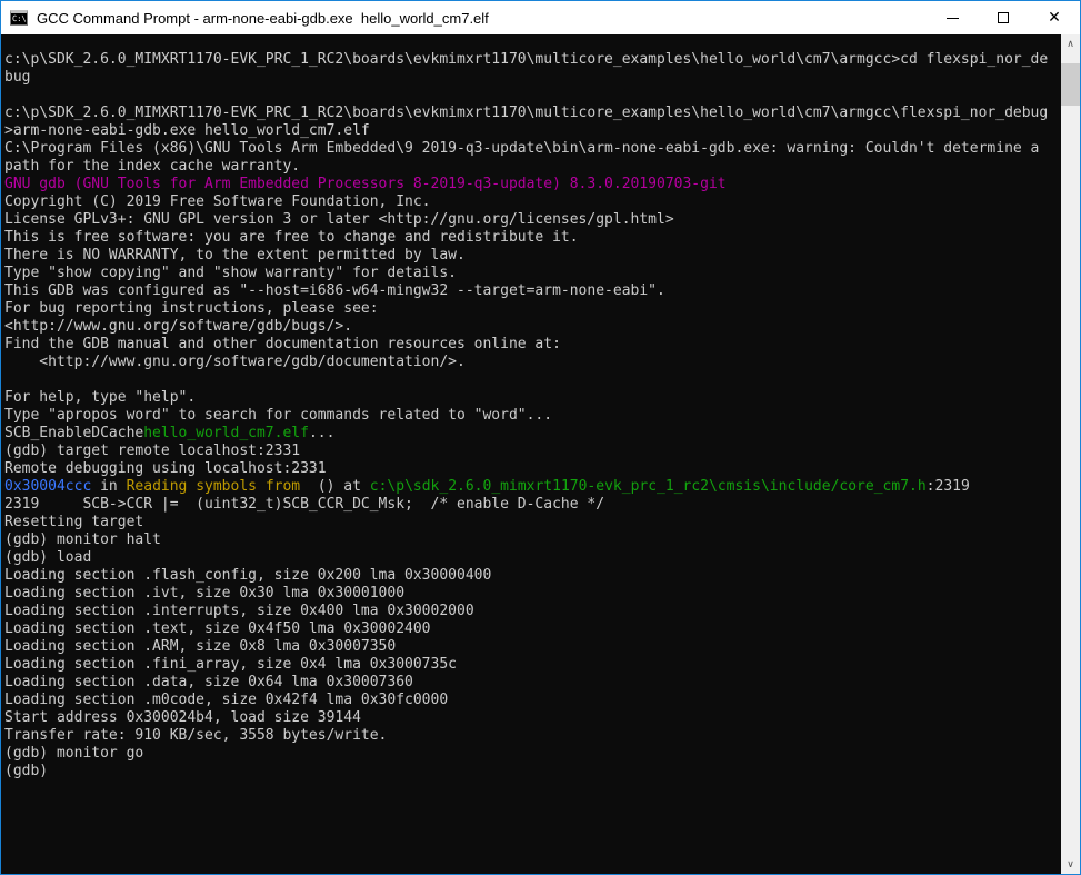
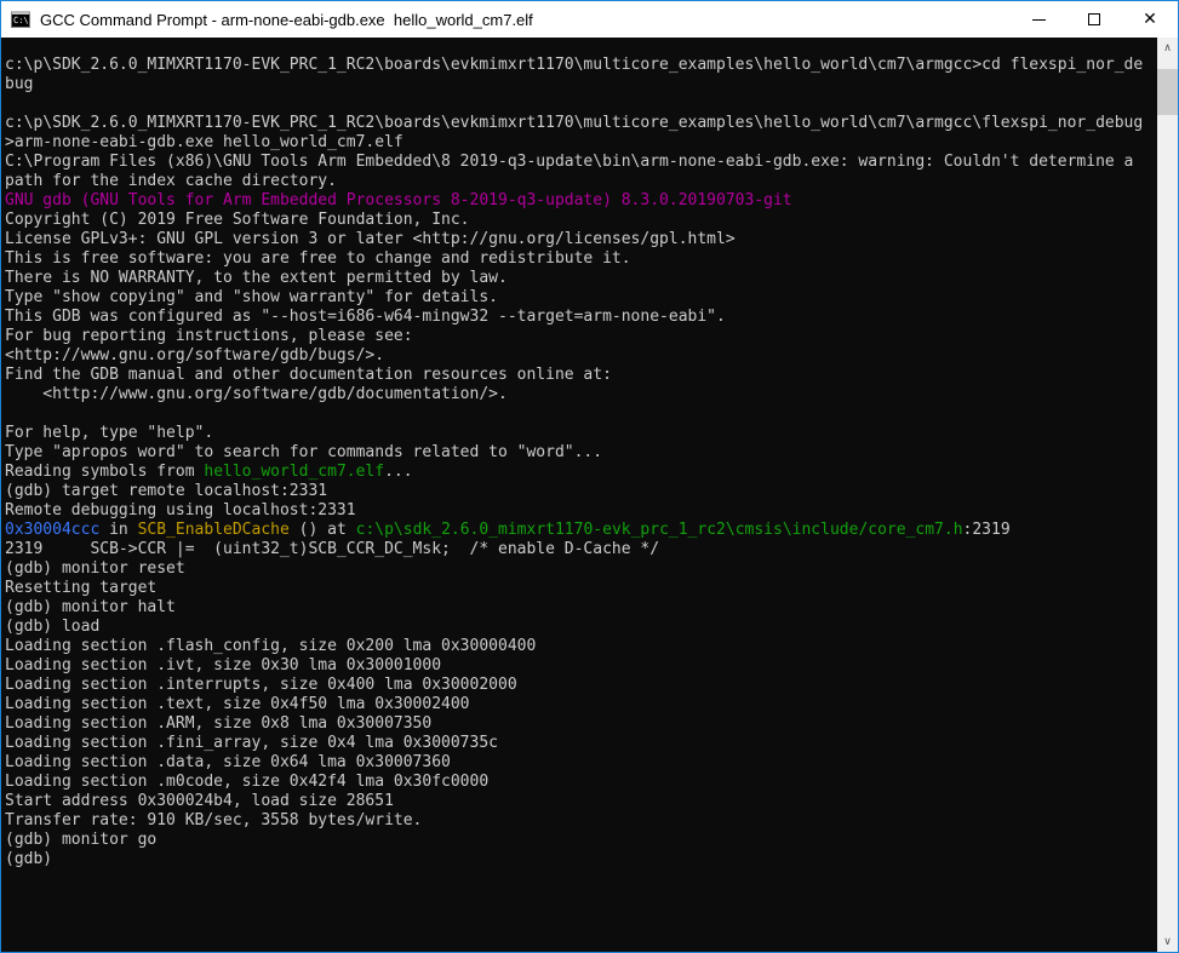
  C:\
  GCC Command Prompt - arm-none-eabi-gdb.exe hello_world_cm7.elf
  ✕
  c:\p\SDK_2.6.0_MIMXRT1170-EVK_PRC_1_RC2\boards\evkmimxrt1170\multicore_examples\hello_world\cm7\armgcc>cd flexspi_nor_de
  bug
  c:\p\SDK_2.6.0_MIMXRT1170-EVK_PRC_1_RC2\boards\evkmimxrt1170\multicore_examples\hello_world\cm7\armgcc\flexspi_nor_debug
  >arm-none-eabi-gdb.exe hello_world_cm7.elf
- C:\Program Files (x86)\GNU Tools Arm Embedded\9 2019-q3-update\bin\arm-none-eabi-gdb.exe: warning: Couldn't determine a
+ C:\Program Files (x86)\GNU Tools Arm Embedded\8 2019-q3-update\bin\arm-none-eabi-gdb.exe: warning: Couldn't determine a
- path for the index cache warranty.
+ path for the index cache directory.
  GNU gdb (GNU Tools for Arm Embedded Processors 8-2019-q3-update) 8.3.0.20190703-git
  Copyright (C) 2019 Free Software Foundation, Inc.
  License GPLv3+: GNU GPL version 3 or later <http://gnu.org/licenses/gpl.html>
  This is free software: you are free to change and redistribute it.
  There is NO WARRANTY, to the extent permitted by law.
  Type "show copying" and "show warranty" for details.
  This GDB was configured as "--host=i686-w64-mingw32 --target=arm-none-eabi".
  For bug reporting instructions, please see:
  <http://www.gnu.org/software/gdb/bugs/>.
  Find the GDB manual and other documentation resources online at:
  <http://www.gnu.org/software/gdb/documentation/>.
  For help, type "help".
  Type "apropos word" to search for commands related to "word"...
- SCB_EnableDCachehello_world_cm7.elf...
+ Reading symbols from hello_world_cm7.elf...
  (gdb) target remote localhost:2331
  Remote debugging using localhost:2331
- 0x30004ccc in Reading symbols from () at c:\p\sdk_2.6.0_mimxrt1170-evk_prc_1_rc2\cmsis\include/core_cm7.h:2319
+ 0x30004ccc in SCB_EnableDCache () at c:\p\sdk_2.6.0_mimxrt1170-evk_prc_1_rc2\cmsis\include/core_cm7.h:2319
  2319 SCB->CCR |= (uint32_t)SCB_CCR_DC_Msk; /* enable D-Cache */
+ (gdb) monitor reset
  Resetting target
  (gdb) monitor halt
  (gdb) load
  Loading section .flash_config, size 0x200 lma 0x30000400
  Loading section .ivt, size 0x30 lma 0x30001000
  Loading section .interrupts, size 0x400 lma 0x30002000
  Loading section .text, size 0x4f50 lma 0x30002400
  Loading section .ARM, size 0x8 lma 0x30007350
  Loading section .fini_array, size 0x4 lma 0x3000735c
  Loading section .data, size 0x64 lma 0x30007360
  Loading section .m0code, size 0x42f4 lma 0x30fc0000
- Start address 0x300024b4, load size 39144
+ Start address 0x300024b4, load size 28651
  Transfer rate: 910 KB/sec, 3558 bytes/write.
  (gdb) monitor go
  (gdb)
  ∧
  ∨
